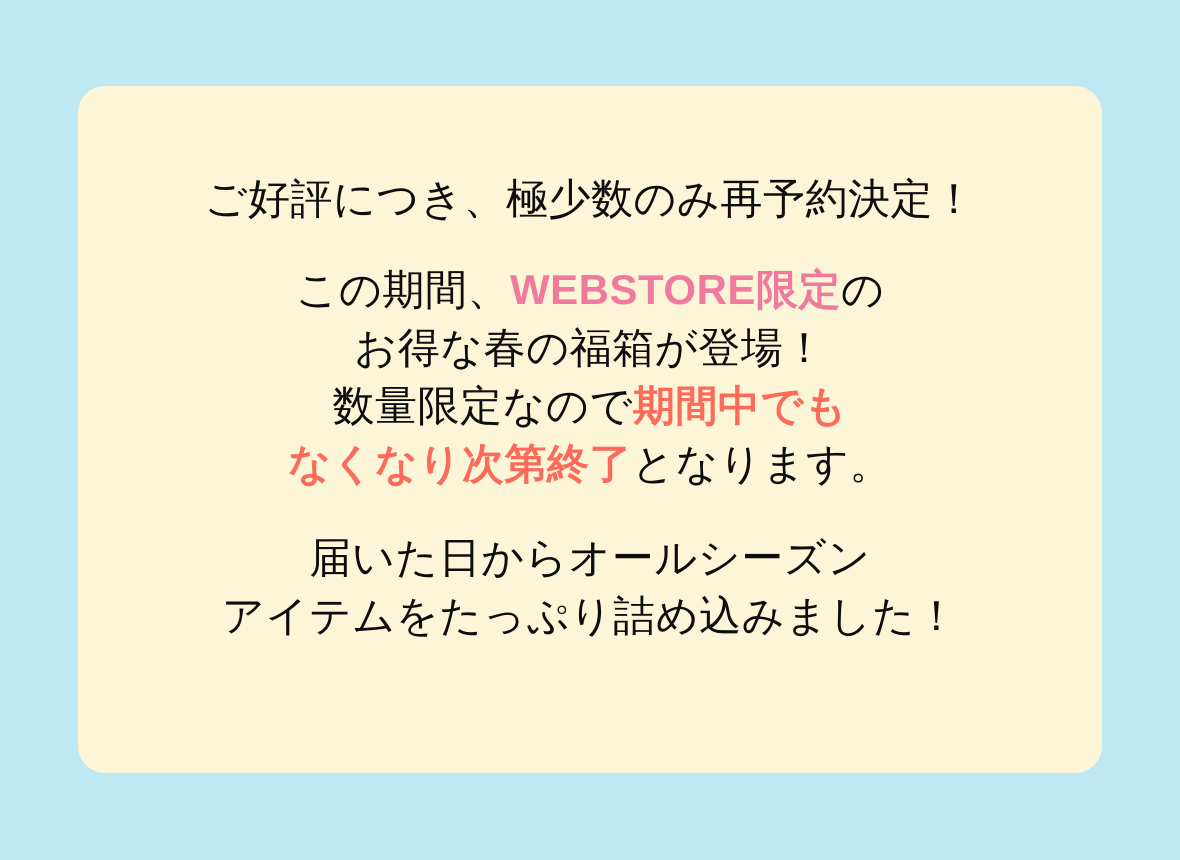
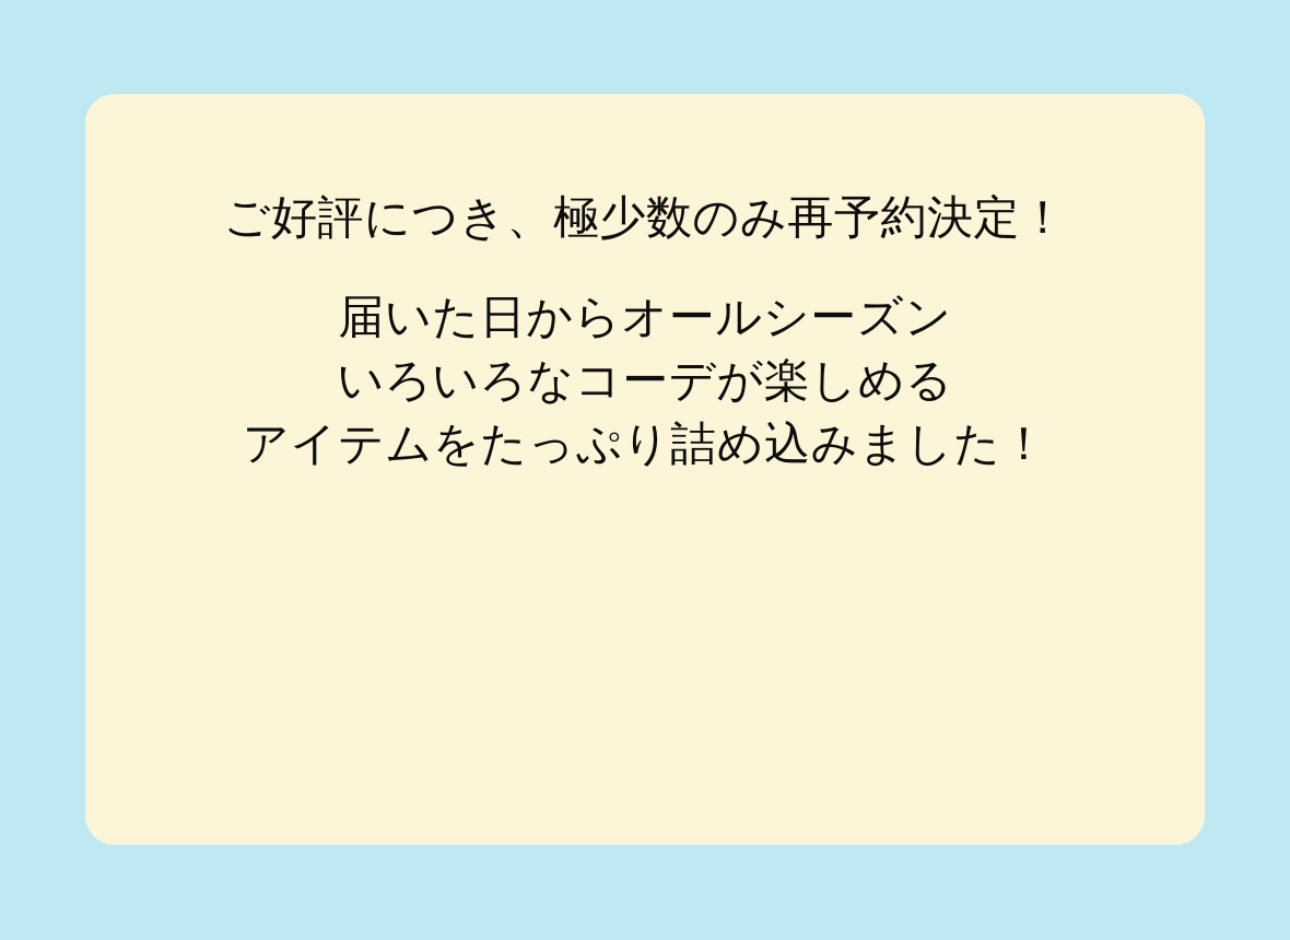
  ご好評につき、極少数のみ再予約決定！
- この期間、WEBSTORE限定の
- お得な春の福箱が登場！
- 数量限定なので期間中でも
- なくなり次第終了となります。
  届いた日からオールシーズン
+ いろいろなコーデが楽しめる
  アイテムをたっぷり詰め込みました！
